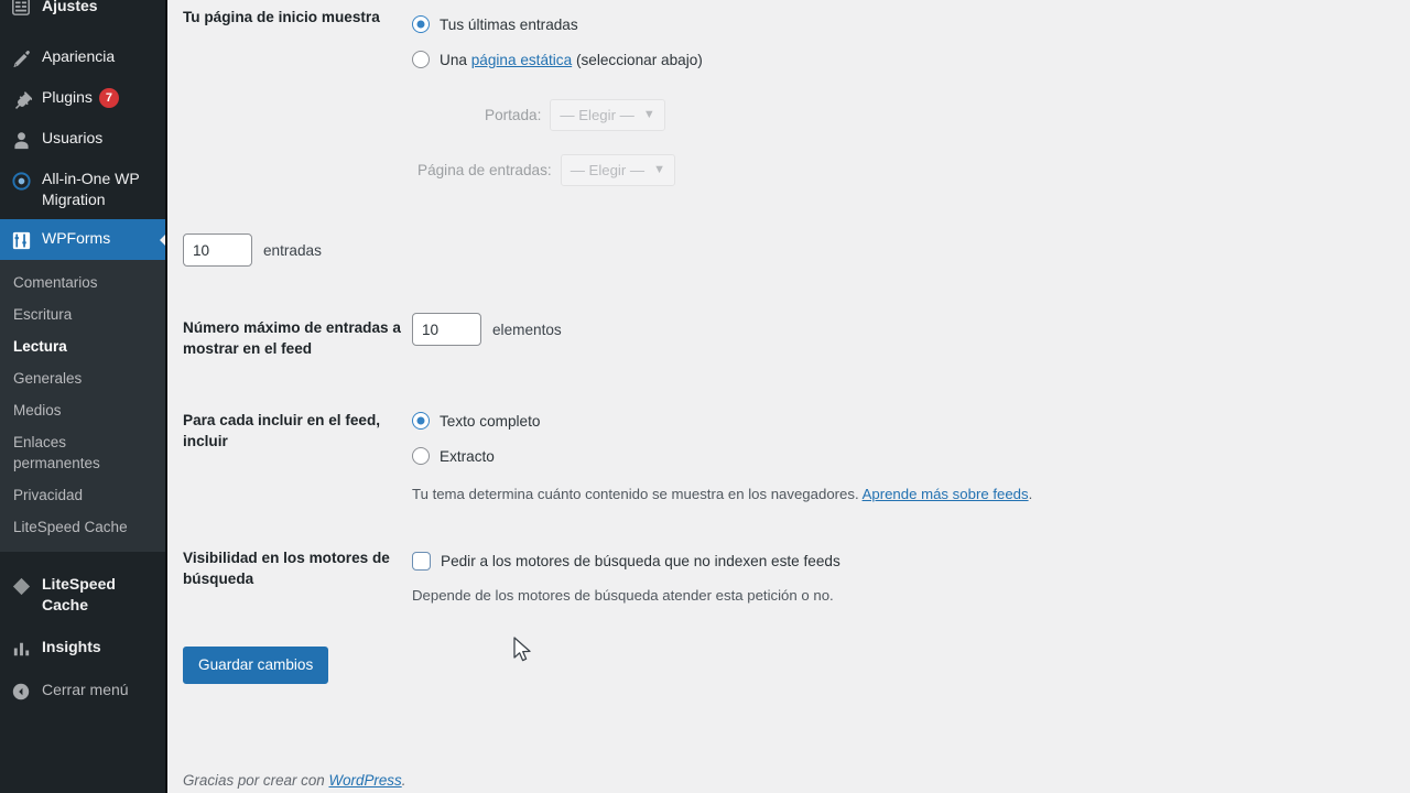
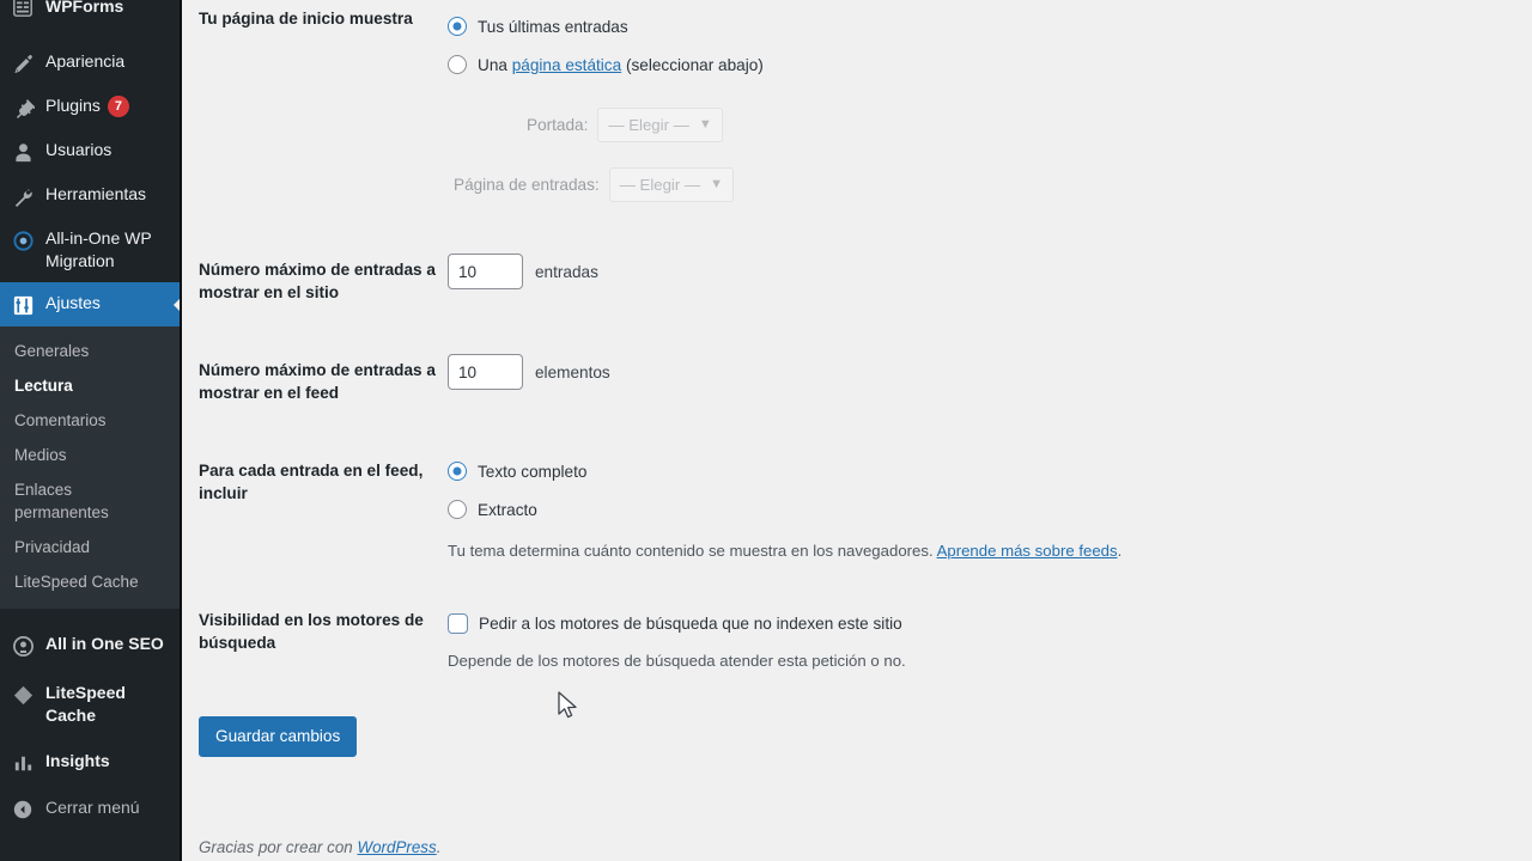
- Ajustes
+ WPForms
  Apariencia
  Plugins 7
  Usuarios
+ Herramientas
  All-in-One WP Migration
- WPForms
+ Ajustes
- Comentarios
+ Generales
- Escritura
  Lectura
- Generales
+ Comentarios
  Medios
  Enlaces permanentes
  Privacidad
  LiteSpeed Cache
+ All in One SEO
  LiteSpeed Cache
  Insights
  Cerrar menú
  Tu página de inicio muestra
  Tus últimas entradas
  Una página estática (seleccionar abajo)
  Portada:
  — Elegir —
  ▼
  Página de entradas:
  — Elegir —
  ▼
+ Número máximo de entradas a mostrar en el sitio
  10
  entradas
  Número máximo de entradas a mostrar en el feed
  10
  elementos
- Para cada incluir en el feed, incluir
+ Para cada entrada en el feed, incluir
  Texto completo
  Extracto
  Tu tema determina cuánto contenido se muestra en los navegadores. Aprende más sobre feeds.
  Visibilidad en los motores de búsqueda
- Pedir a los motores de búsqueda que no indexen este feeds
+ Pedir a los motores de búsqueda que no indexen este sitio
  Depende de los motores de búsqueda atender esta petición o no.
  Guardar cambios
  Gracias por crear con WordPress.
